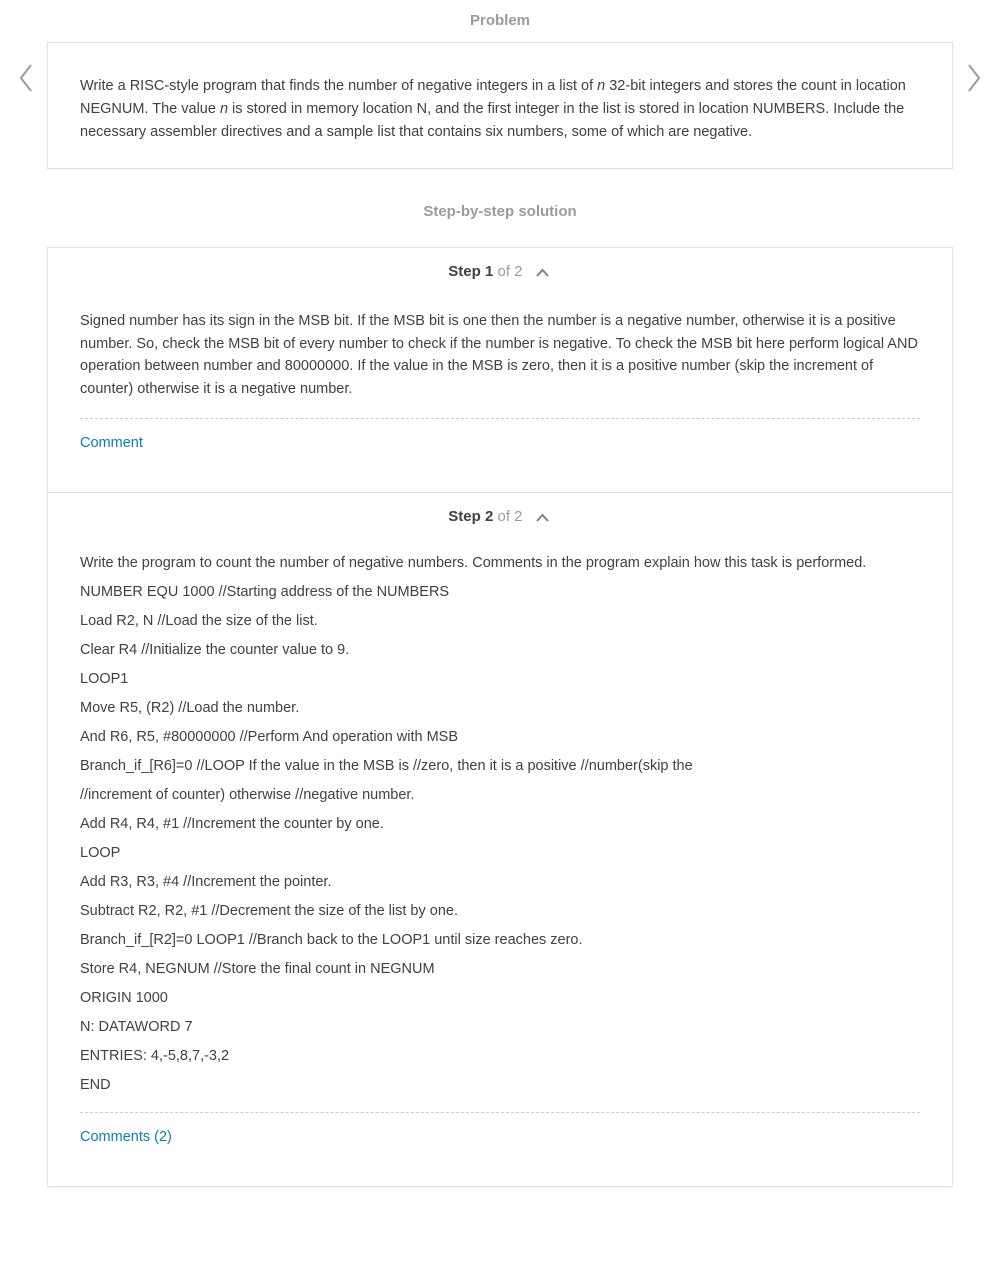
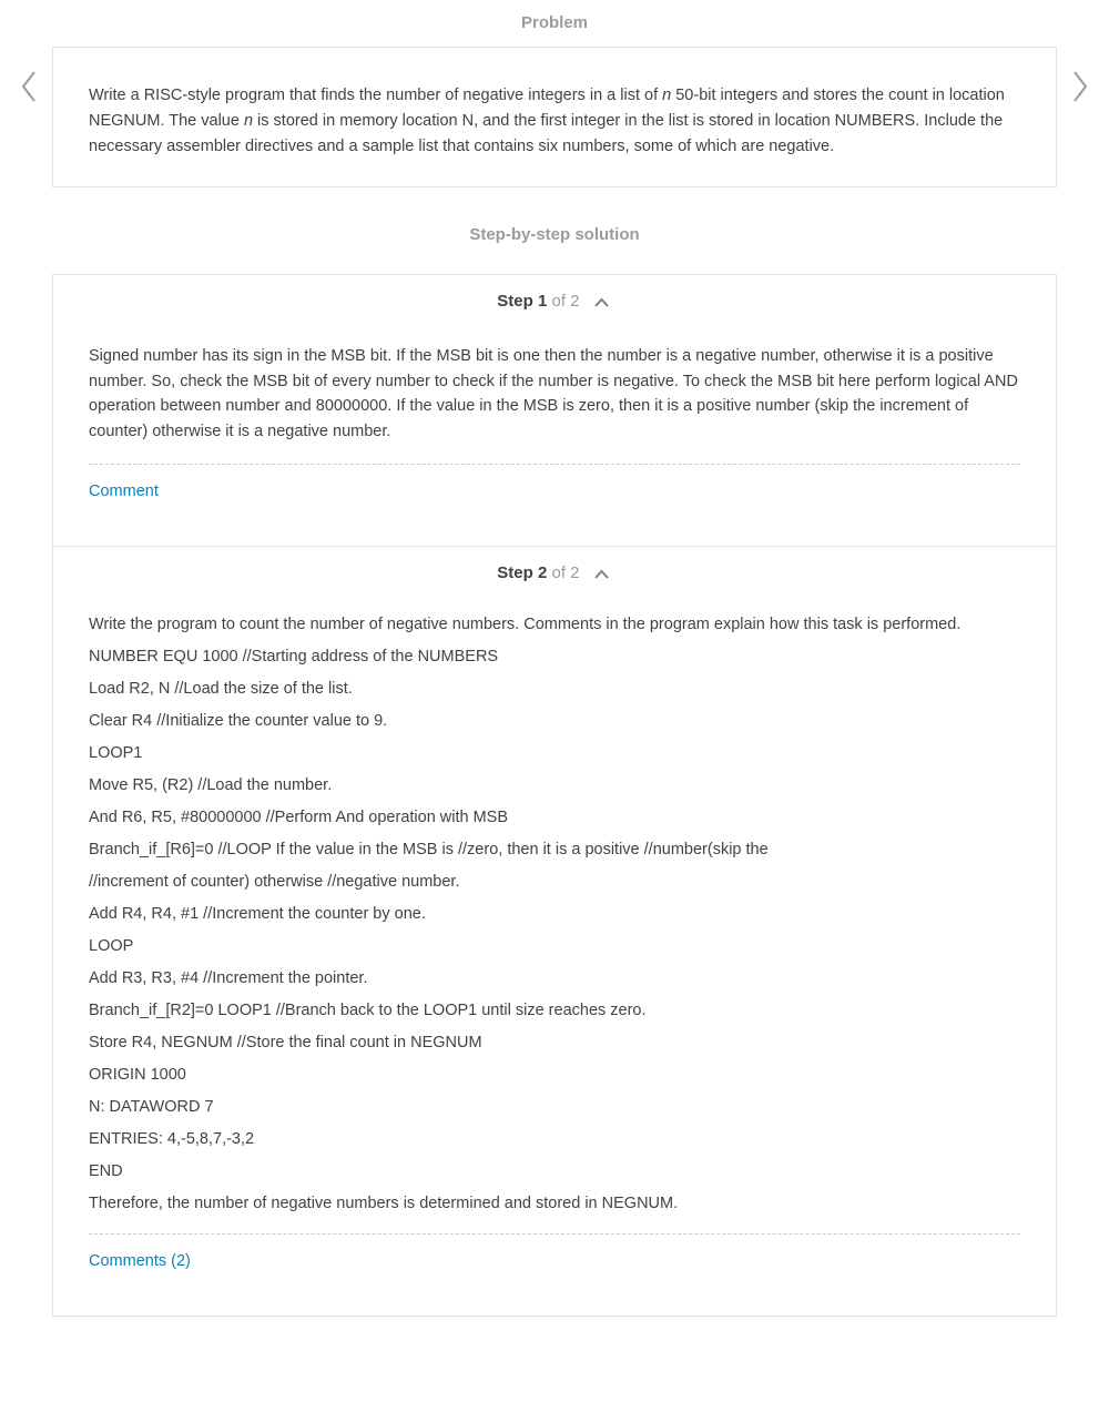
  Problem
- Write a RISC-style program that finds the number of negative integers in a list of n 32-bit integers and stores the count in location NEGNUM. The value n is stored in memory location N, and the first integer in the list is stored in location NUMBERS. Include the necessary assembler directives and a sample list that contains six numbers, some of which are negative.
+ Write a RISC-style program that finds the number of negative integers in a list of n 50-bit integers and stores the count in location NEGNUM. The value n is stored in memory location N, and the first integer in the list is stored in location NUMBERS. Include the necessary assembler directives and a sample list that contains six numbers, some of which are negative.
  Step-by-step solution
  Step 1 of 2
  Signed number has its sign in the MSB bit. If the MSB bit is one then the number is a negative number, otherwise it is a positive number. So, check the MSB bit of every number to check if the number is negative. To check the MSB bit here perform logical AND operation between number and 80000000. If the value in the MSB is zero, then it is a positive number (skip the increment of counter) otherwise it is a negative number.
  Comment
  Step 2 of 2
  Write the program to count the number of negative numbers. Comments in the program explain how this task is performed.
  NUMBER EQU 1000 //Starting address of the NUMBERS
  Load R2, N //Load the size of the list.
  Clear R4 //Initialize the counter value to 9.
  LOOP1
  Move R5, (R2) //Load the number.
  And R6, R5, #80000000 //Perform And operation with MSB
  Branch_if_[R6]=0 //LOOP If the value in the MSB is //zero, then it is a positive //number(skip the
  //increment of counter) otherwise //negative number.
  Add R4, R4, #1 //Increment the counter by one.
  LOOP
  Add R3, R3, #4 //Increment the pointer.
- Subtract R2, R2, #1 //Decrement the size of the list by one.
  Branch_if_[R2]=0 LOOP1 //Branch back to the LOOP1 until size reaches zero.
  Store R4, NEGNUM //Store the final count in NEGNUM
  ORIGIN 1000
  N: DATAWORD 7
  ENTRIES: 4,-5,8,7,-3,2
  END
+ Therefore, the number of negative numbers is determined and stored in NEGNUM.
  Comments (2)
